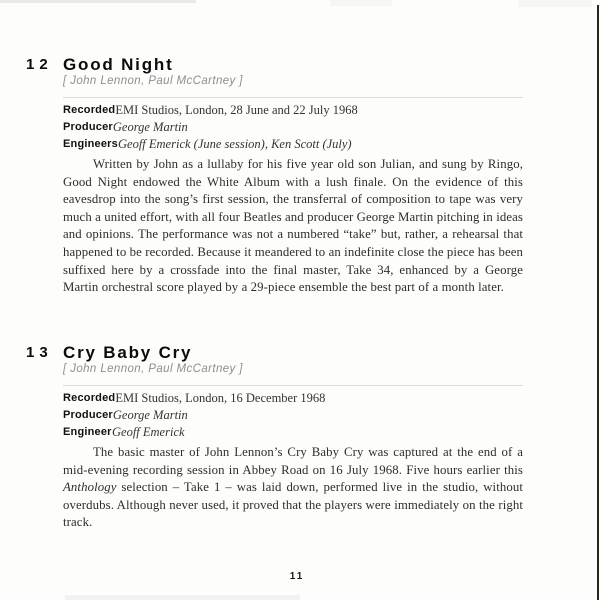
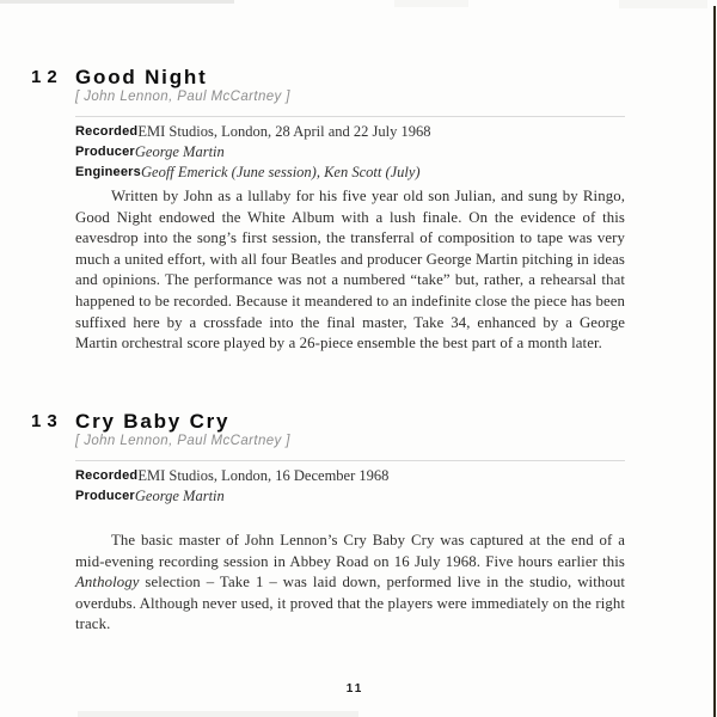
  12
  Good Night
  [ John Lennon, Paul McCartney ]
  Recorded
- EMI Studios, London, 28 June and 22 July 1968
+ EMI Studios, London, 28 April and 22 July 1968
  Producer
  George Martin
  Engineers
  Geoff Emerick (June session), Ken Scott (July)
- Written by John as a lullaby for his five year old son Julian, and sung by Ringo, Good Night endowed the White Album with a lush finale. On the evidence of this eavesdrop into the song’s first session, the transferral of composition to tape was very much a united effort, with all four Beatles and producer George Martin pitching in ideas and opinions. The performance was not a numbered “take” but, rather, a rehearsal that happened to be recorded. Because it meandered to an indefinite close the piece has been suffixed here by a crossfade into the final master, Take 34, enhanced by a George Martin orchestral score played by a 29-piece ensemble the best part of a month later.
+ Written by John as a lullaby for his five year old son Julian, and sung by Ringo, Good Night endowed the White Album with a lush finale. On the evidence of this eavesdrop into the song’s first session, the transferral of composition to tape was very much a united effort, with all four Beatles and producer George Martin pitching in ideas and opinions. The performance was not a numbered “take” but, rather, a rehearsal that happened to be recorded. Because it meandered to an indefinite close the piece has been suffixed here by a crossfade into the final master, Take 34, enhanced by a George Martin orchestral score played by a 26-piece ensemble the best part of a month later.
  13
  Cry Baby Cry
  [ John Lennon, Paul McCartney ]
  Recorded
  EMI Studios, London, 16 December 1968
  Producer
  George Martin
- Engineer
- Geoff Emerick
  The basic master of John Lennon’s Cry Baby Cry was captured at the end of a mid-evening recording session in Abbey Road on 16 July 1968. Five hours earlier this Anthology selection – Take 1 – was laid down, performed live in the studio, without overdubs. Although never used, it proved that the players were immediately on the right track.
  11
